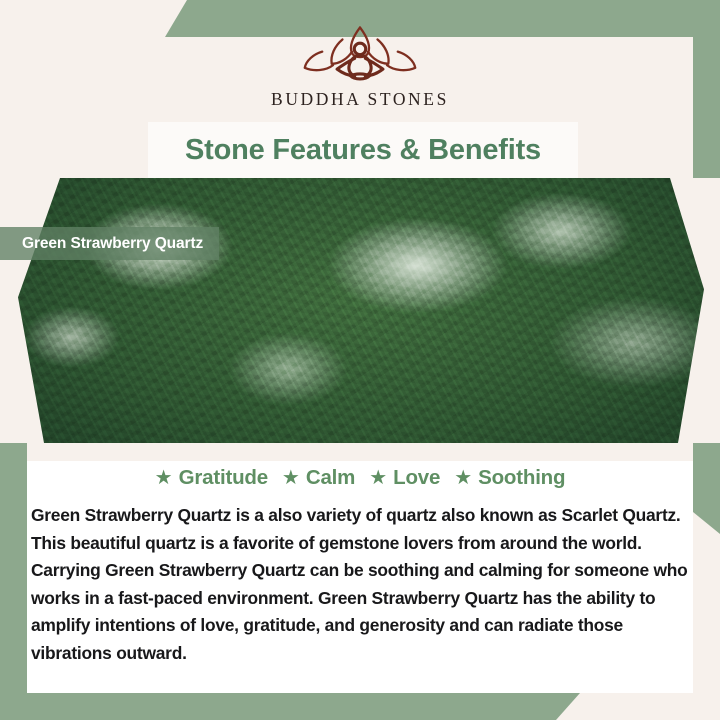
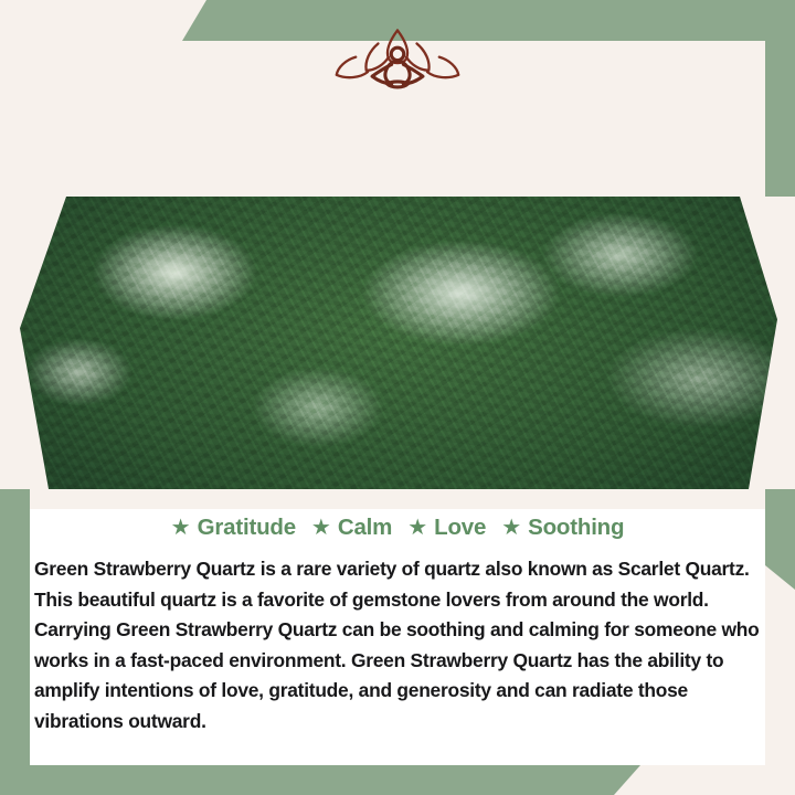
- BUDDHA STONES
- Stone Features & Benefits
- Green Strawberry Quartz
  ★
  Gratitude
  ★
  Calm
  ★
  Love
  ★
  Soothing
- Green Strawberry Quartz is a also variety of quartz also known as Scarlet Quartz. This beautiful quartz is a favorite of gemstone lovers from around the world. Carrying Green Strawberry Quartz can be soothing and calming for someone who works in a fast-paced environment. Green Strawberry Quartz has the ability to amplify intentions of love, gratitude, and generosity and can radiate those vibrations outward.
+ Green Strawberry Quartz is a rare variety of quartz also known as Scarlet Quartz. This beautiful quartz is a favorite of gemstone lovers from around the world. Carrying Green Strawberry Quartz can be soothing and calming for someone who works in a fast-paced environment. Green Strawberry Quartz has the ability to amplify intentions of love, gratitude, and generosity and can radiate those vibrations outward.
